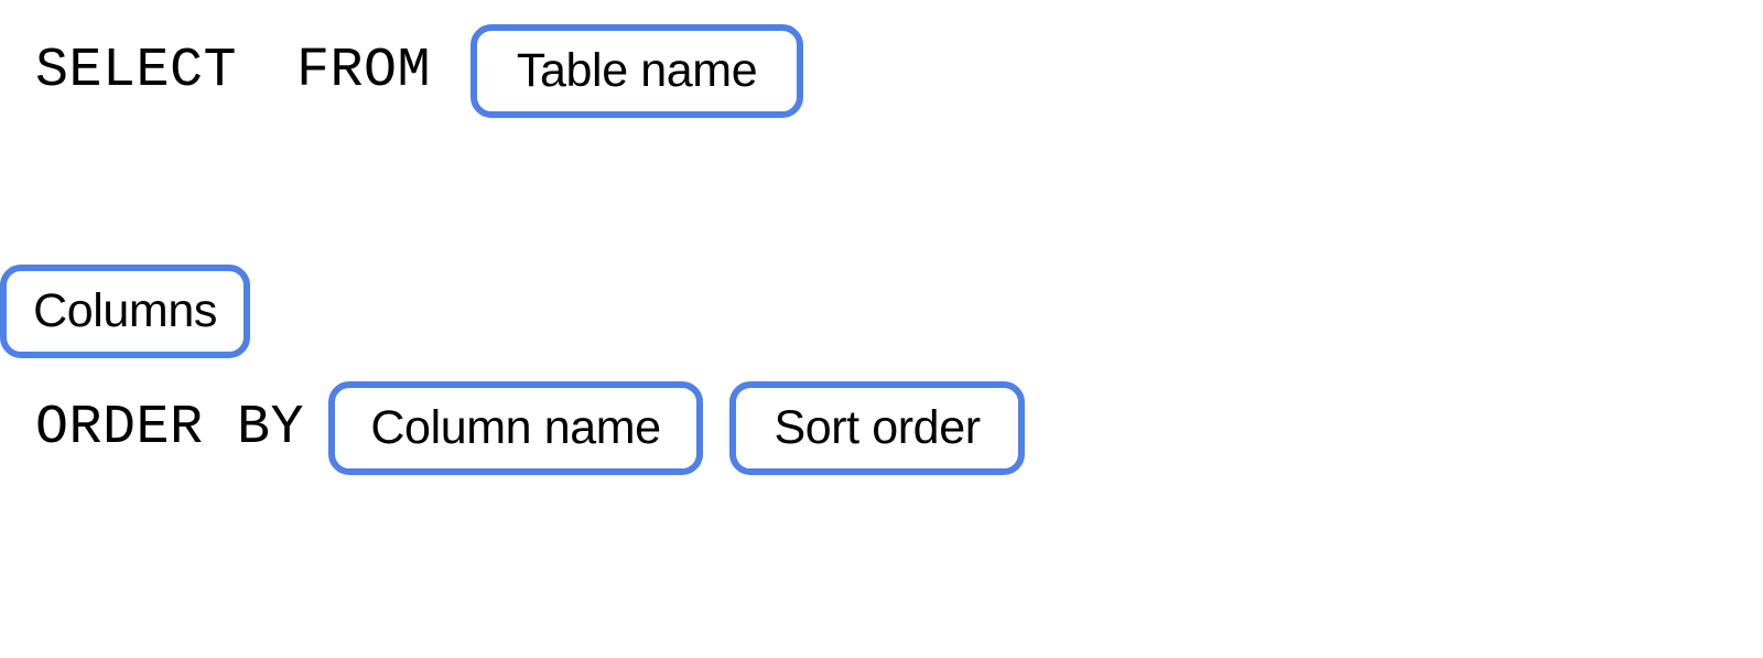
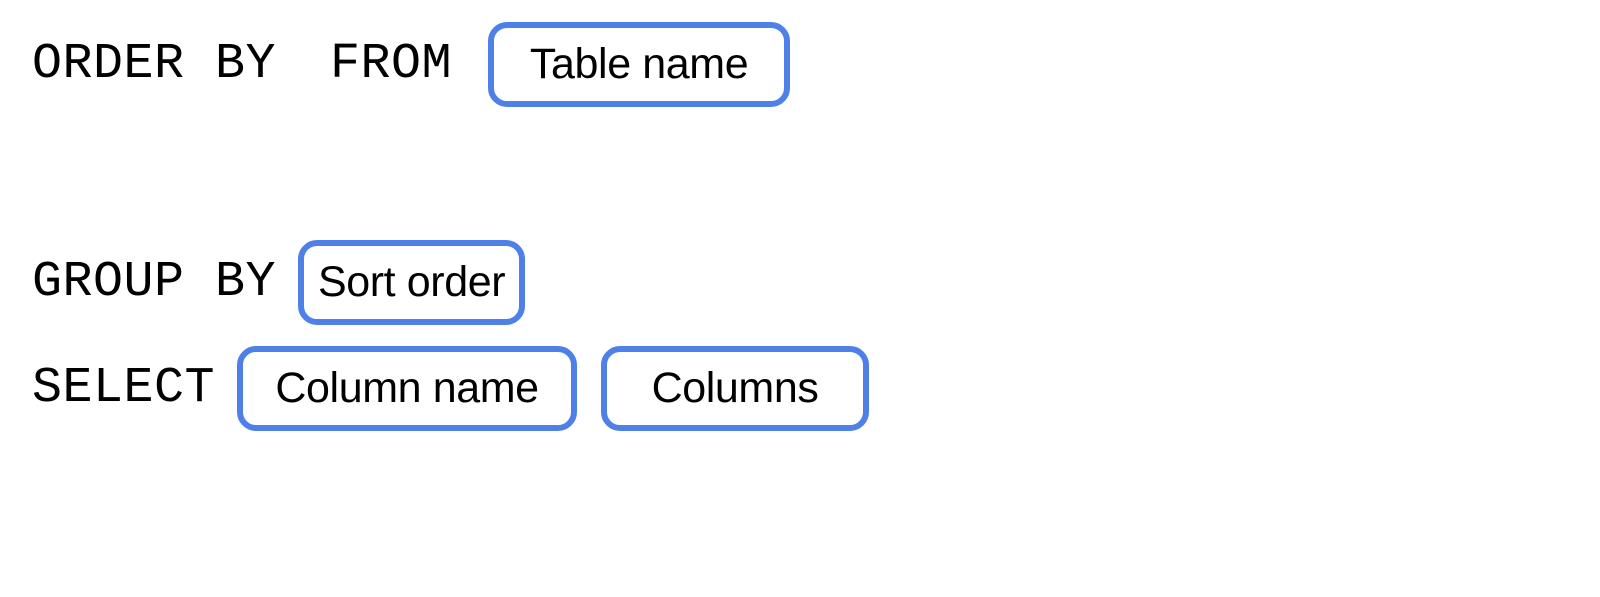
- SELECT
+ ORDER BY
  FROM
  Table name
+ GROUP BY
- Columns
+ Sort order
- ORDER BY
+ SELECT
  Column name
- Sort order
+ Columns
